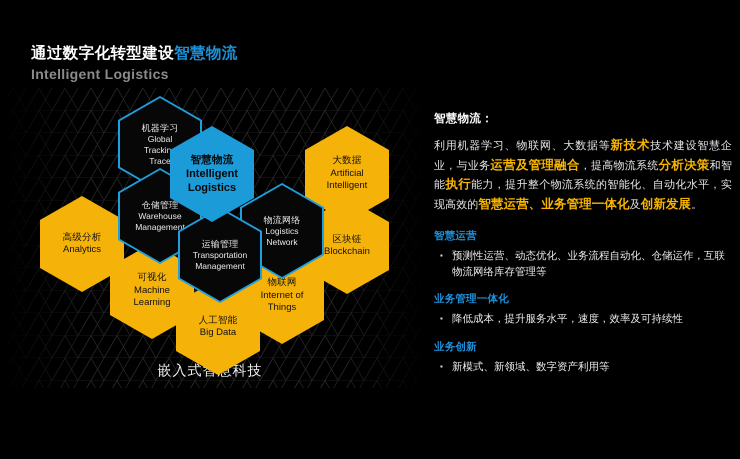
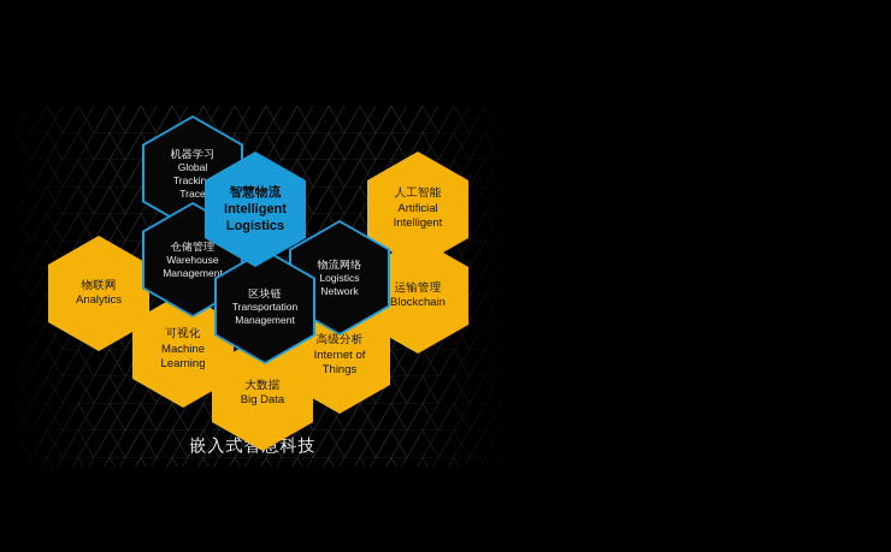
- 通过数字化转型建设智慧物流
- Intelligent Logistics
  机器学习
  Global
  Trackin
  Trace
  智慧物流
  Intelligent
  Logistics
- 大数据
+ 人工智能
  Artificial
  Intelligent
  仓储管理
  Warehouse
  Management
  物流网络
  Logistics
  Network
- 高级分析
+ 物联网
  Analytics
- 运输管理
+ 区块链
  Transportation
  Management
- 区块链
+ 运输管理
  Blockchain
  可视化
  Machine
  Learning
- 物联网
+ 高级分析
  Internet of
  Things
- 人工智能
+ 大数据
  Big Data
  嵌入式科技
- 智慧物流：
- 利用机器学习、物联网、大数据等新技术技术建设智慧企业，与业务运营及管理融合，提高物流系统分析决策和智能执行能力，提升整个物流系统的智能化、自动化水平，实现高效的智慧运营、业务管理一体化及创新发展。
- 智慧运营
- 预测性运营、动态优化、业务流程自动化、仓储运作，互联物流网络库存管理等
- 业务管理一体化
- 降低成本，提升服务水平，速度，效率及可持续性
- 业务创新
- 新模式、新领域、数字资产利用等
